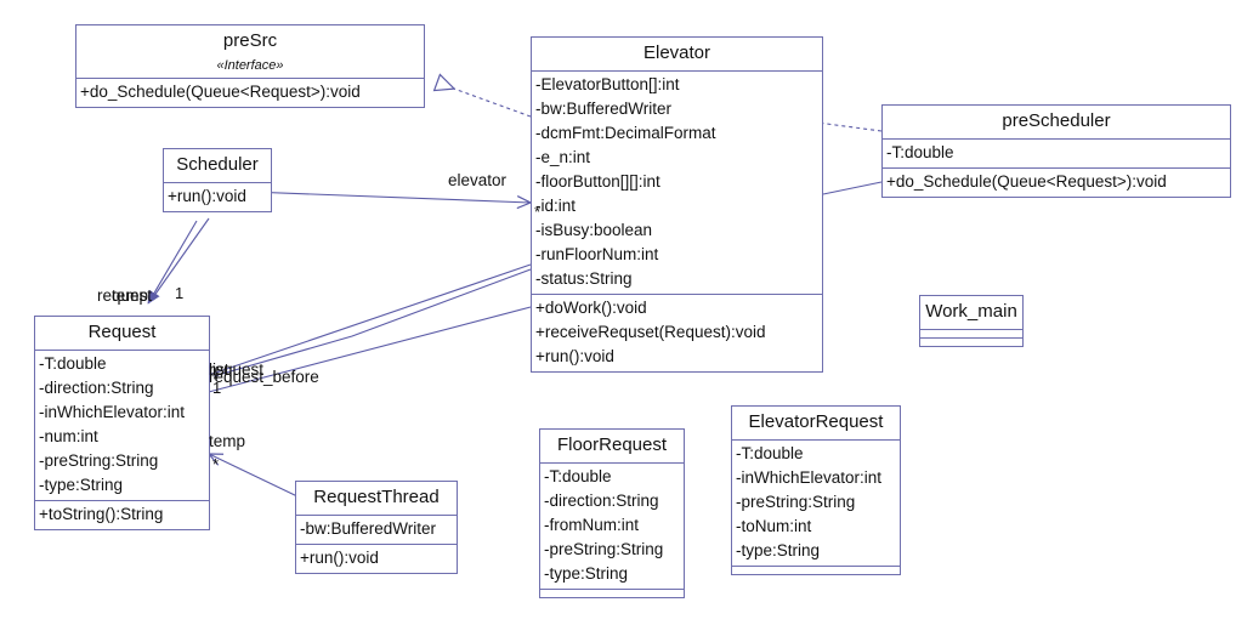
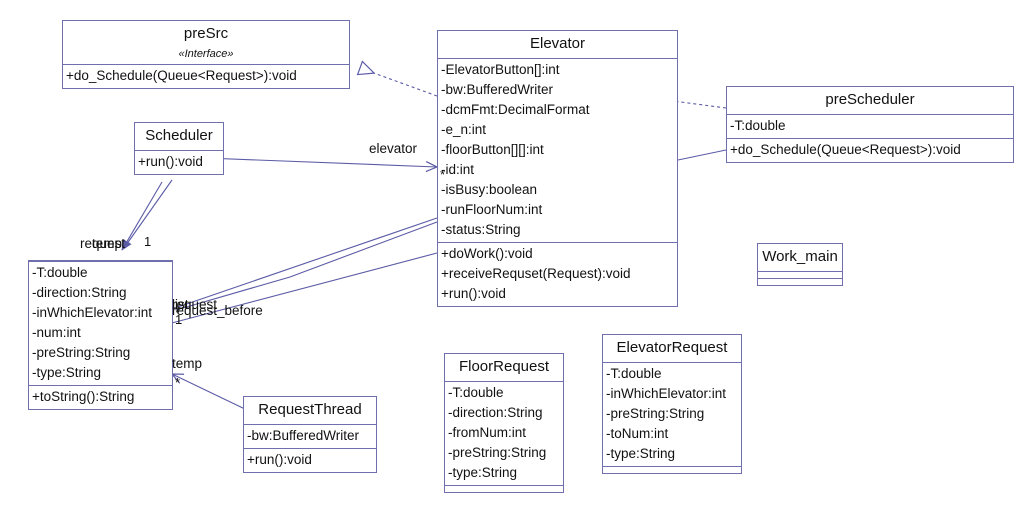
  preSrc
  «Interface»
  +do_Schedule(Queue<Request>):void
  Elevator
  -ElevatorButton[]:int
  -bw:BufferedWriter
  -dcmFmt:DecimalFormat
  -e_n:int
  -floorButton[][]:int
  -id:int
  -isBusy:boolean
  -runFloorNum:int
  -status:String
  +doWork():void
  +receiveRequset(Request):void
  +run():void
  preScheduler
  -T:double
  +do_Schedule(Queue<Request>):void
  Scheduler
  +run():void
- Request
  -T:double
  -direction:String
  -inWhichElevator:int
  -num:int
  -preString:String
  -type:String
  +toString():String
  Work_main
  RequestThread
  -bw:BufferedWriter
  +run():void
  FloorRequest
  -T:double
  -direction:String
  -fromNum:int
  -preString:String
  -type:String
  ElevatorRequest
  -T:double
  -inWhichElevator:int
  -preString:String
  -toNum:int
  -type:String
  elevator
  request
  temp
  list
  request
  request_before
  temp
  *
  1
  *
  1
  *
